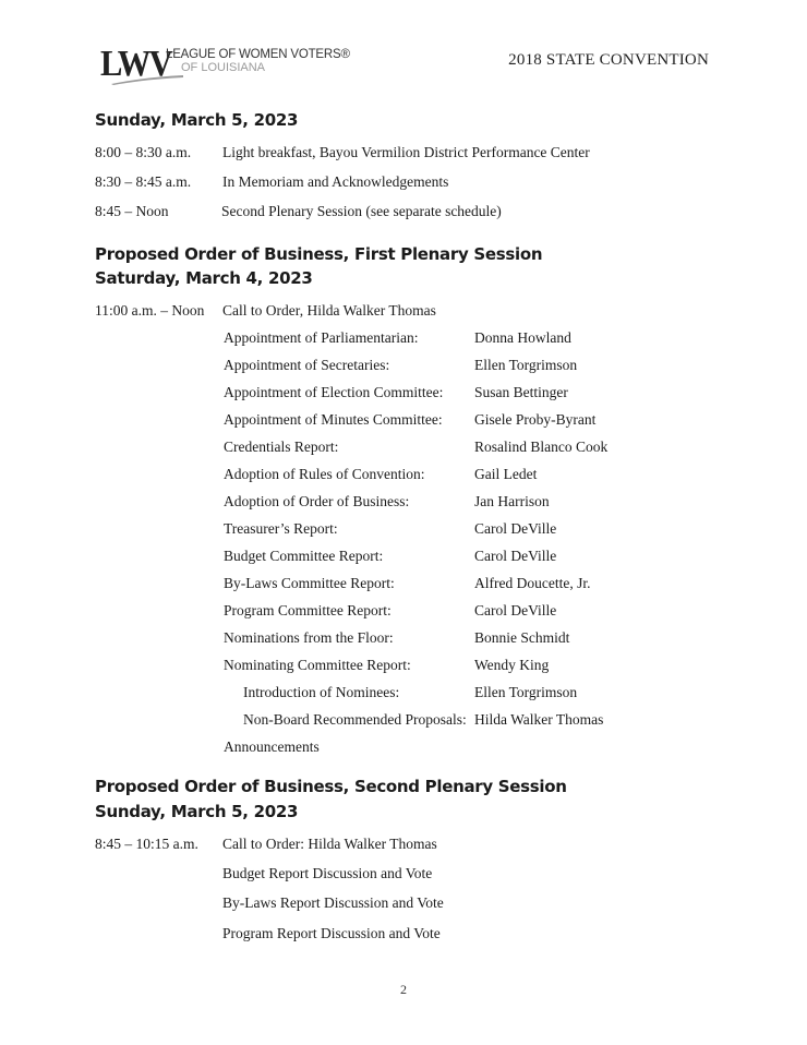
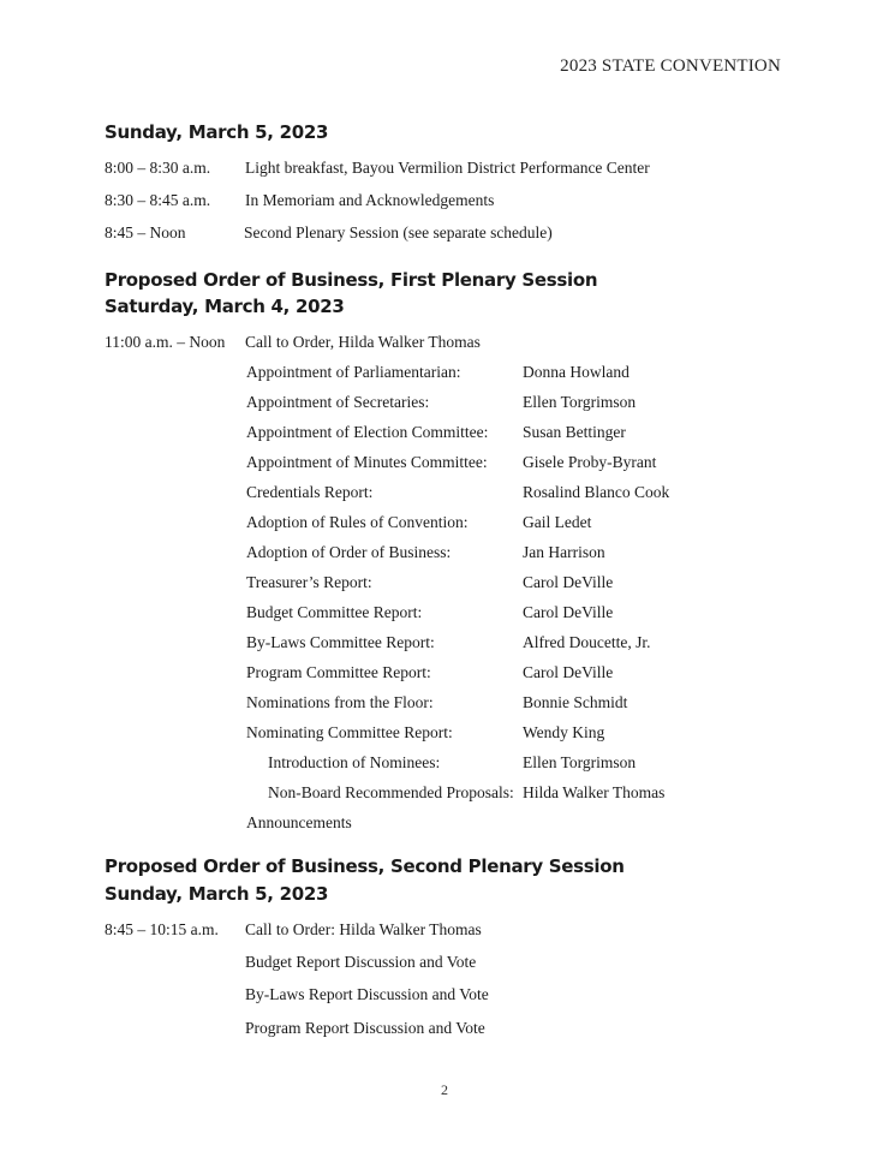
- LWV
- LEAGUE OF WOMEN VOTERS®
- OF LOUISIANA
- 2018 STATE CONVENTION
+ 2023 STATE CONVENTION
  Sunday, March 5, 2023
  8:00 – 8:30 a.m.
  Light breakfast, Bayou Vermilion District Performance Center
  8:30 – 8:45 a.m.
  In Memoriam and Acknowledgements
  8:45 – Noon
  Second Plenary Session (see separate schedule)
  Proposed Order of Business, First Plenary Session
  Saturday, March 4, 2023
  11:00 a.m. – Noon
  Call to Order, Hilda Walker Thomas
  Appointment of Parliamentarian:
  Donna Howland
  Appointment of Secretaries:
  Ellen Torgrimson
  Appointment of Election Committee:
  Susan Bettinger
  Appointment of Minutes Committee:
  Gisele Proby-Byrant
  Credentials Report:
  Rosalind Blanco Cook
  Adoption of Rules of Convention:
  Gail Ledet
  Adoption of Order of Business:
  Jan Harrison
  Treasurer’s Report:
  Carol DeVille
  Budget Committee Report:
  Carol DeVille
  By-Laws Committee Report:
  Alfred Doucette, Jr.
  Program Committee Report:
  Carol DeVille
  Nominations from the Floor:
  Bonnie Schmidt
  Nominating Committee Report:
  Wendy King
  Introduction of Nominees:
  Ellen Torgrimson
  Non-Board Recommended Proposals:
  Hilda Walker Thomas
  Announcements
  Proposed Order of Business, Second Plenary Session
  Sunday, March 5, 2023
  8:45 – 10:15 a.m.
  Call to Order: Hilda Walker Thomas
  Budget Report Discussion and Vote
  By-Laws Report Discussion and Vote
  Program Report Discussion and Vote
  2
